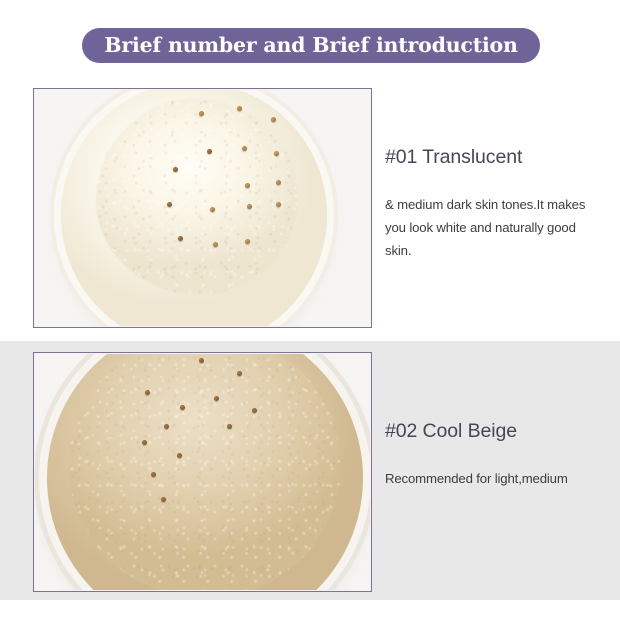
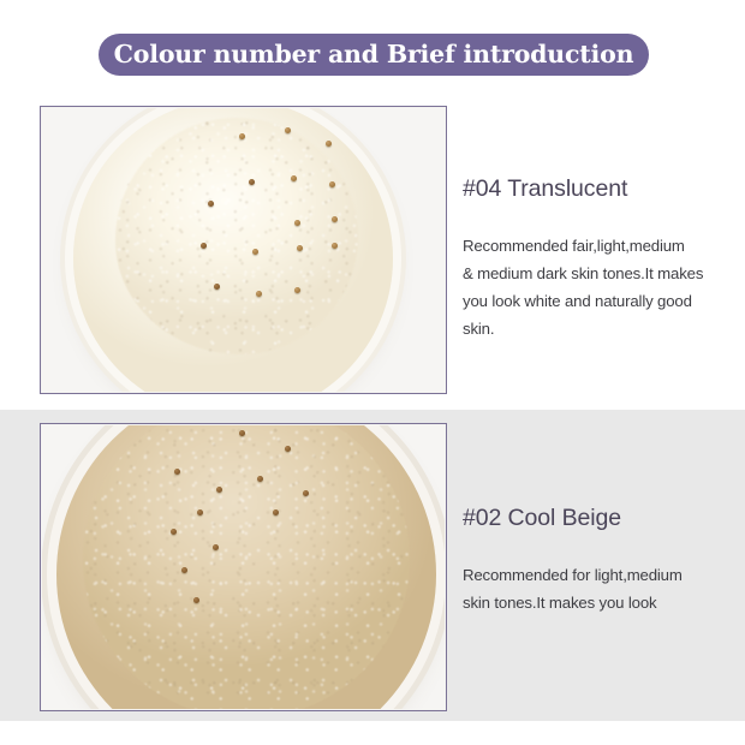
- Brief number and Brief introduction
+ Colour number and Brief introduction
- #01 Translucent
+ #04 Translucent
+ Recommended fair,light,medium
  & medium dark skin tones.It makes
  you look white and naturally good
  skin.
  #02 Cool Beige
  Recommended for light,medium
+ skin tones.It makes you look
